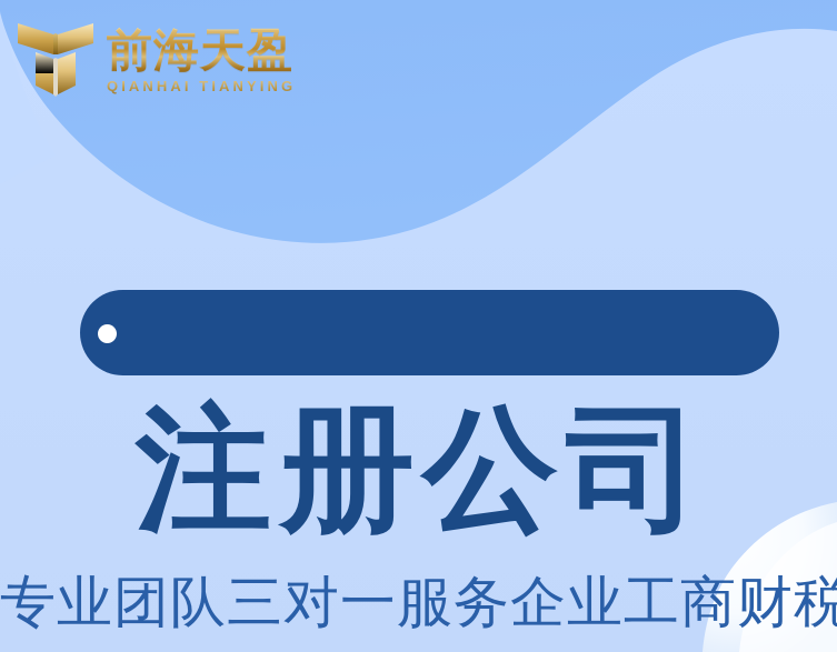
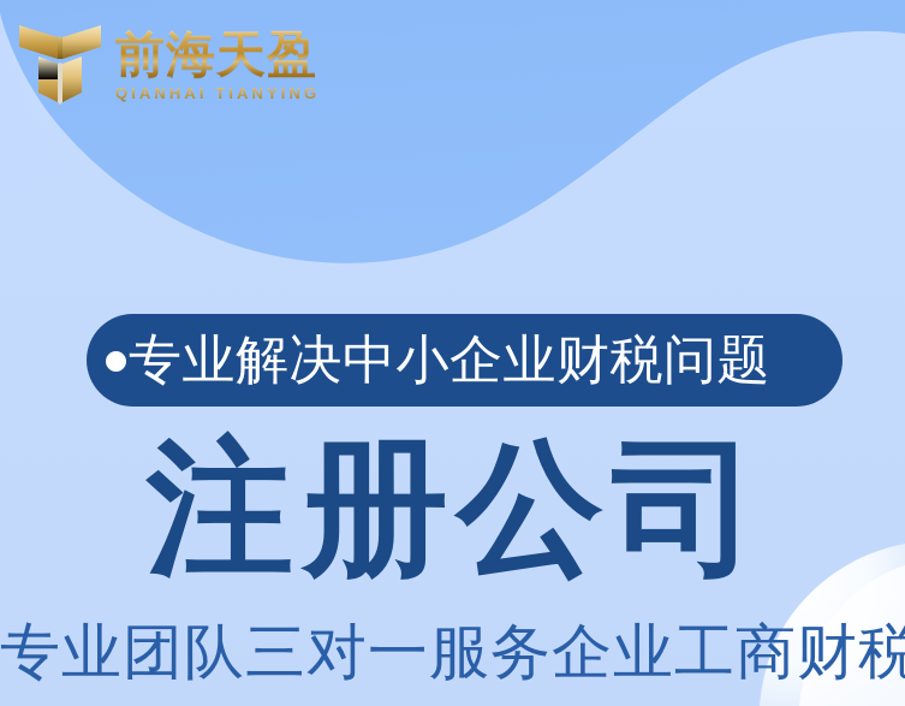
  前海天盈
  QIANHAI TIANYING
+ 专业解决中小企业财税问题
  注册公司
  专业团队三对一服务企业工商财税
